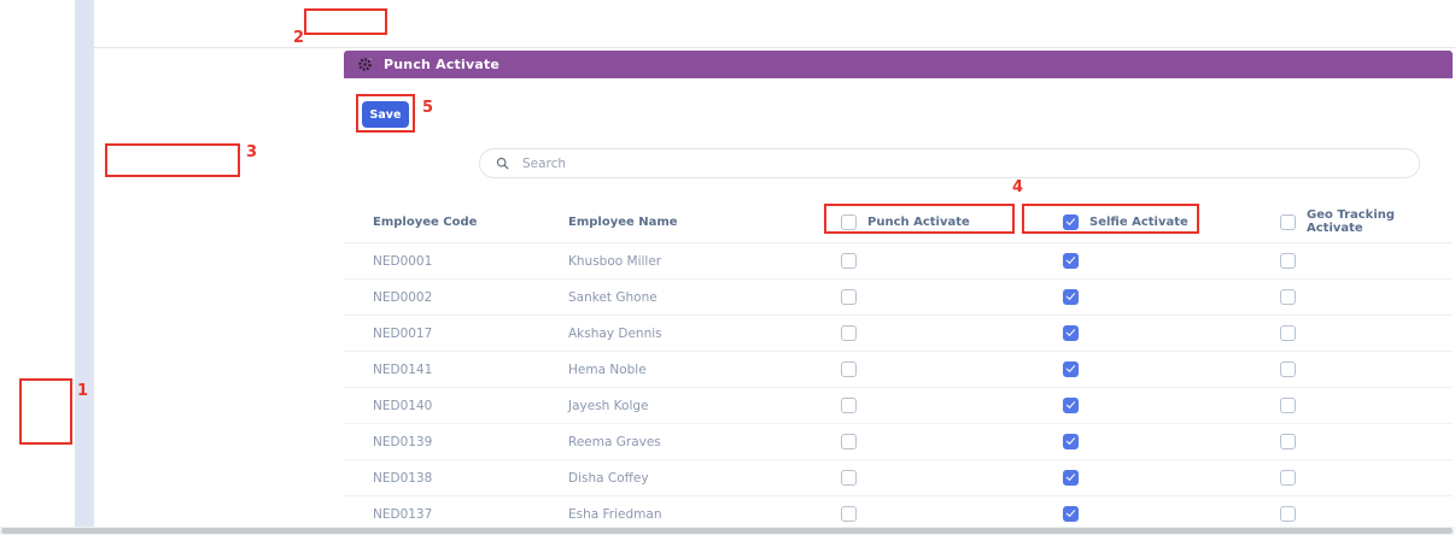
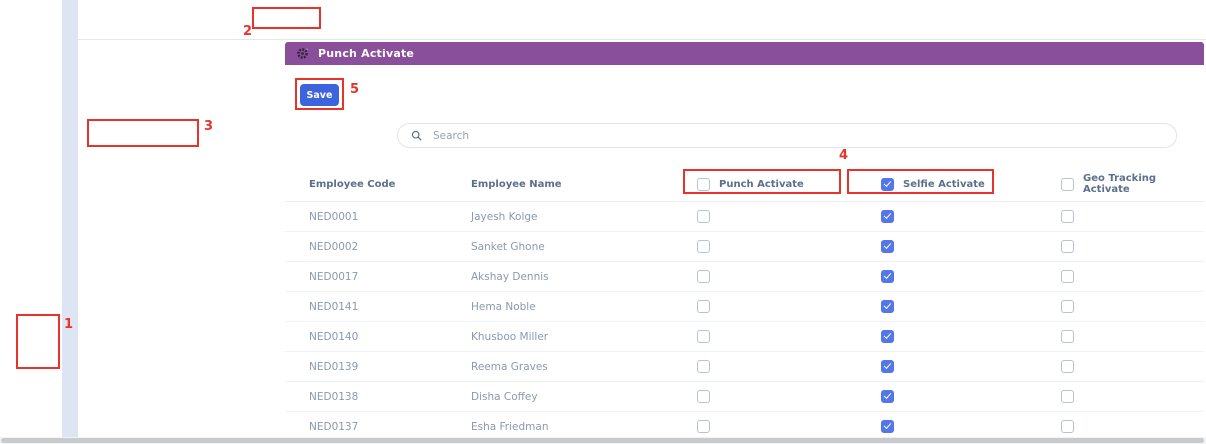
  Punch Activate
  Save
  Search
  Employee Code
  Employee Name
  Punch Activate
  Selfie Activate
  Geo Tracking Activate
  NED0001
- Khusboo Miller
+ Jayesh Kolge
  NED0002
  Sanket Ghone
  NED0017
  Akshay Dennis
  NED0141
  Hema Noble
  NED0140
- Jayesh Kolge
+ Khusboo Miller
  NED0139
  Reema Graves
  NED0138
  Disha Coffey
  NED0137
  Esha Friedman
  1
  2
  3
  4
  5
